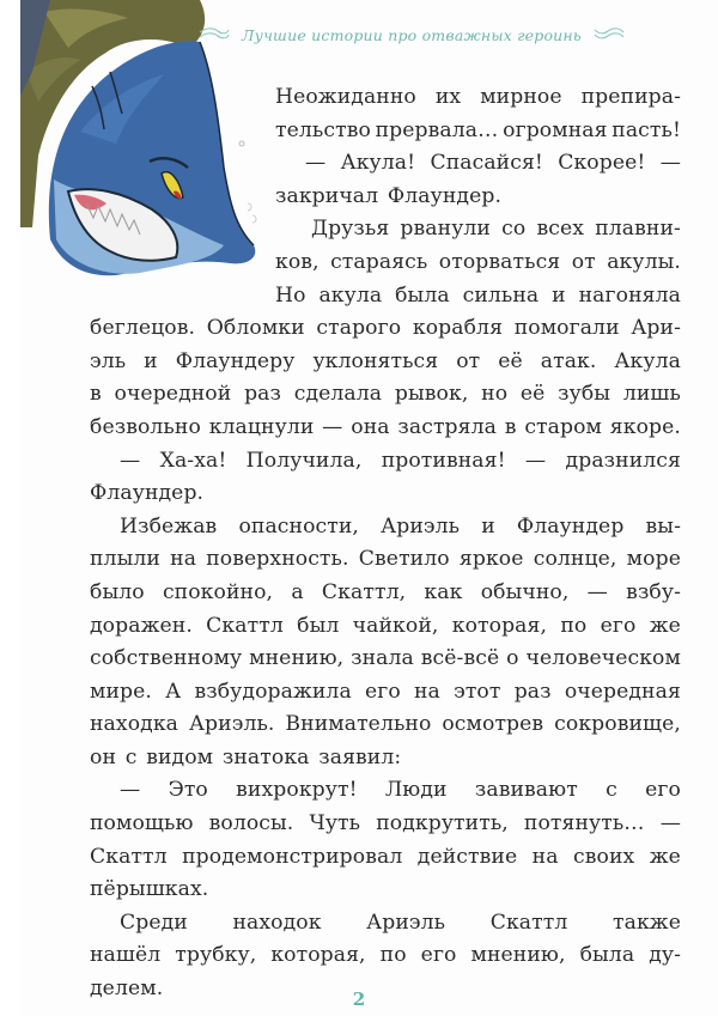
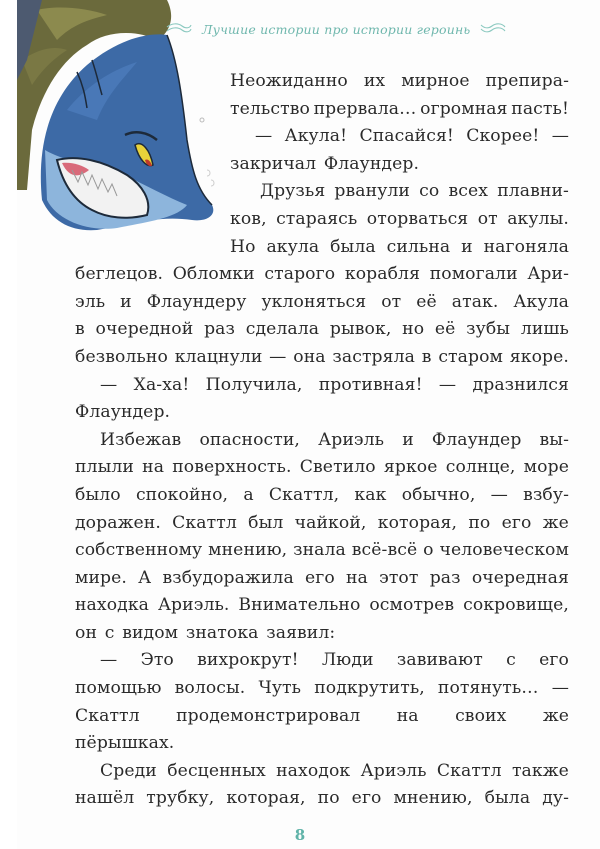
- Лучшие истории про отважных героинь
+ Лучшие истории про истории героинь
  Неожиданно
  их
  мирное
  препира-
  тельство
  прервала…
  огромная
  пасть!
  —
  Акула!
  Спасайся!
  Скорее!
  —
  закричал
  Флаундер.
  Друзья
  рванули
  со
  всех
  плавни-
  ков,
  стараясь
  оторваться
  от
  акулы.
  Но
  акула
  была
  сильна
  и
  нагоняла
  беглецов.
  Обломки
  старого
  корабля
  помогали
  Ари-
  эль
  и
  Флаундеру
  уклоняться
  от
  её
  атак.
  Акула
  в
  очередной
  раз
  сделала
  рывок,
  но
  её
  зубы
  лишь
  безвольно
  клацнули
  —
  она
  застряла
  в
  старом
  якоре.
  —
  Ха-ха!
  Получила,
  противная!
  —
  дразнился
  Флаундер.
  Избежав
  опасности,
  Ариэль
  и
  Флаундер
  вы-
  плыли
  на
  поверхность.
  Светило
  яркое
  солнце,
  море
  было
  спокойно,
  а
  Скаттл,
  как
  обычно,
  —
  взбу-
  доражен.
  Скаттл
  был
  чайкой,
  которая,
  по
  его
  же
  собственному
  мнению,
  знала
  всё-всё
  о
  человеческом
  мире.
  А
  взбудоражила
  его
  на
  этот
  раз
  очередная
  находка
  Ариэль.
  Внимательно
  осмотрев
  сокровище,
  он
  с
  видом
  знатока
  заявил:
  —
  Это
  вихрокрут!
  Люди
  завивают
  с
  его
  помощью
  волосы.
  Чуть
  подкрутить,
  потянуть…
  —
  Скаттл
  продемонстрировал
- действие
  на
  своих
  же
  пёрышках.
  Среди
+ бесценных
  находок
  Ариэль
  Скаттл
  также
  нашёл
  трубку,
  которая,
  по
  его
  мнению,
  была
  ду-
- делем.
- 2
+ 8
